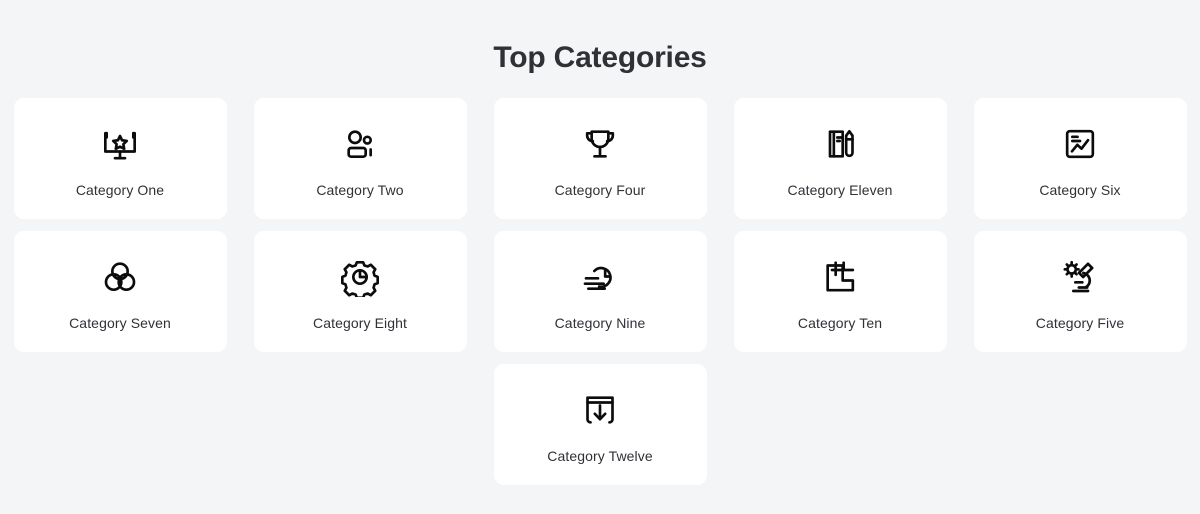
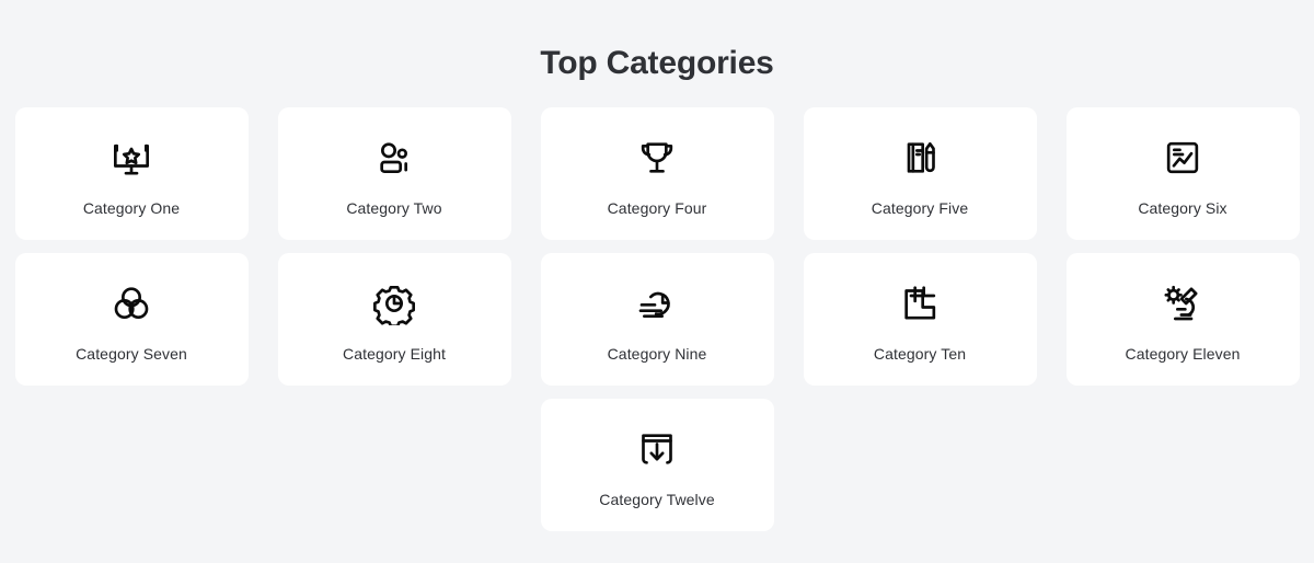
  Top Categories
  Category One
  Category Two
  Category Four
- Category Eleven
+ Category Five
  Category Six
  Category Seven
  Category Eight
  Category Nine
  Category Ten
- Category Five
+ Category Eleven
  Category Twelve
